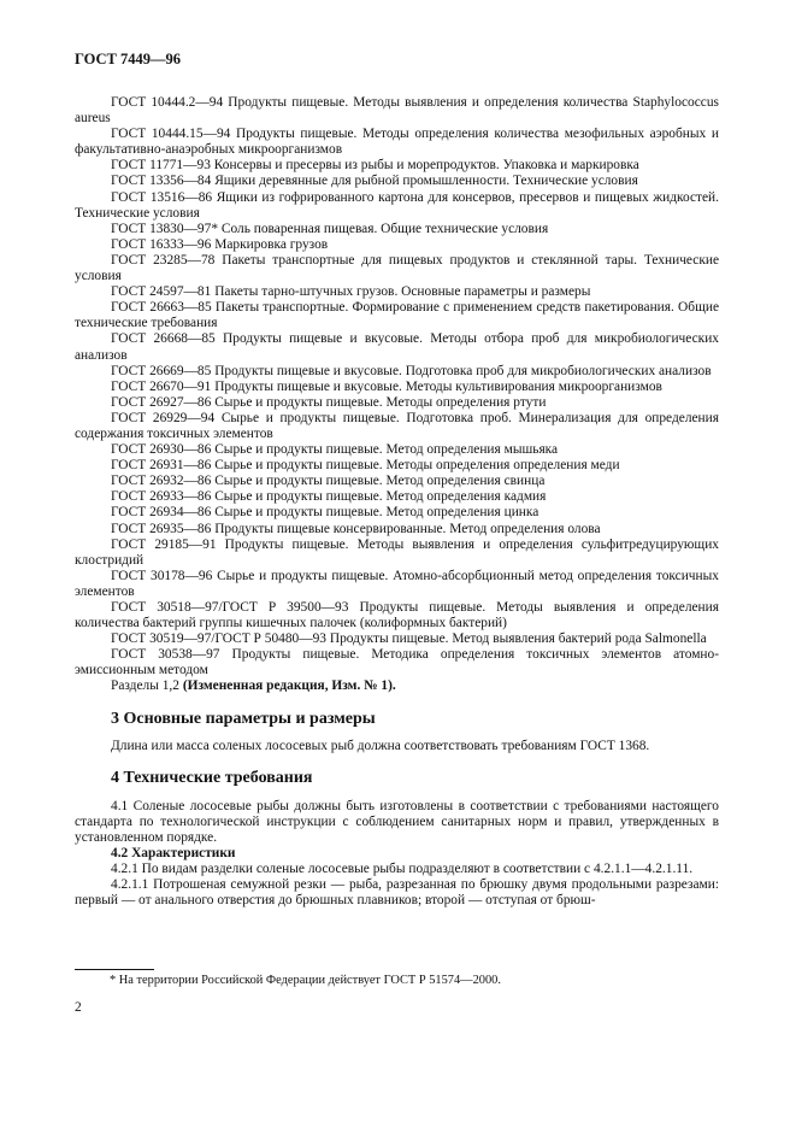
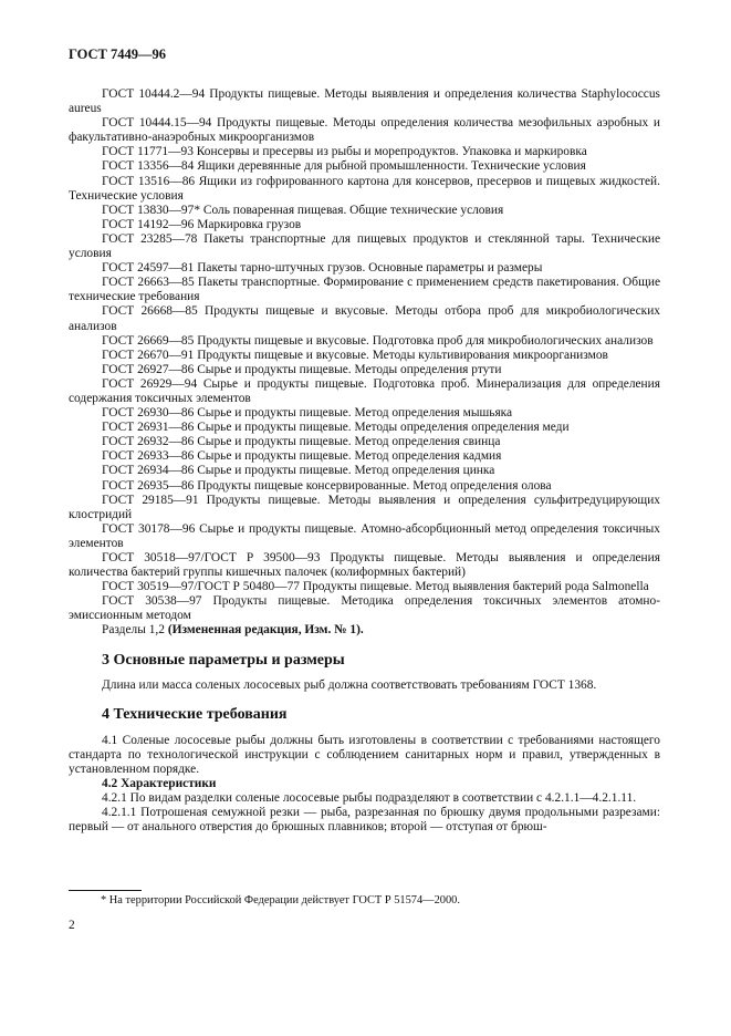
  ГОСТ 7449—96
  ГОСТ 10444.2—94 Продукты пищевые. Методы выявления и определения количества Staphylococcus aureus
  ГОСТ 10444.15—94 Продукты пищевые. Методы определения количества мезофильных аэробных и факультативно-анаэробных микроорганизмов
  ГОСТ 11771—93 Консервы и пресервы из рыбы и морепродуктов. Упаковка и маркировка
  ГОСТ 13356—84 Ящики деревянные для рыбной промышленности. Технические условия
  ГОСТ 13516—86 Ящики из гофрированного картона для консервов, пресервов и пищевых жидкостей. Технические условия
  ГОСТ 13830—97* Соль поваренная пищевая. Общие технические условия
- ГОСТ 16333—96 Маркировка грузов
+ ГОСТ 14192—96 Маркировка грузов
  ГОСТ 23285—78 Пакеты транспортные для пищевых продуктов и стеклянной тары. Технические условия
  ГОСТ 24597—81 Пакеты тарно-штучных грузов. Основные параметры и размеры
  ГОСТ 26663—85 Пакеты транспортные. Формирование с применением средств пакетирования. Общие технические требования
  ГОСТ 26668—85 Продукты пищевые и вкусовые. Методы отбора проб для микробиологических анализов
  ГОСТ 26669—85 Продукты пищевые и вкусовые. Подготовка проб для микробиологических анализов
  ГОСТ 26670—91 Продукты пищевые и вкусовые. Методы культивирования микроорганизмов
  ГОСТ 26927—86 Сырье и продукты пищевые. Методы определения ртути
  ГОСТ 26929—94 Сырье и продукты пищевые. Подготовка проб. Минерализация для определения содержания токсичных элементов
  ГОСТ 26930—86 Сырье и продукты пищевые. Метод определения мышьяка
  ГОСТ 26931—86 Сырье и продукты пищевые. Методы определения определения меди
  ГОСТ 26932—86 Сырье и продукты пищевые. Метод определения свинца
  ГОСТ 26933—86 Сырье и продукты пищевые. Метод определения кадмия
  ГОСТ 26934—86 Сырье и продукты пищевые. Метод определения цинка
  ГОСТ 26935—86 Продукты пищевые консервированные. Метод определения олова
  ГОСТ 29185—91 Продукты пищевые. Методы выявления и определения сульфитредуцирующих клостридий
  ГОСТ 30178—96 Сырье и продукты пищевые. Атомно-абсорбционный метод определения токсичных элементов
  ГОСТ 30518—97/ГОСТ Р 39500—93 Продукты пищевые. Методы выявления и определения количества бактерий группы кишечных палочек (колиформных бактерий)
- ГОСТ 30519—97/ГОСТ Р 50480—93 Продукты пищевые. Метод выявления бактерий рода Salmonella
+ ГОСТ 30519—97/ГОСТ Р 50480—77 Продукты пищевые. Метод выявления бактерий рода Salmonella
  ГОСТ 30538—97 Продукты пищевые. Методика определения токсичных элементов атомно-эмиссионным методом
  Разделы 1,2 (Измененная редакция, Изм. № 1).
  3 Основные параметры и размеры
  Длина или масса соленых лососевых рыб должна соответствовать требованиям ГОСТ 1368.
  4 Технические требования
  4.1 Соленые лососевые рыбы должны быть изготовлены в соответствии с требованиями настоящего стандарта по технологической инструкции с соблюдением санитарных норм и правил, утвержденных в установленном порядке.
  4.2 Характеристики
  4.2.1 По видам разделки соленые лососевые рыбы подразделяют в соответствии с 4.2.1.1—4.2.1.11.
  4.2.1.1 Потрошеная семужной резки — рыба, разрезанная по брюшку двумя продольными разрезами: первый — от анального отверстия до брюшных плавников; второй — отступая от брюш-
  * На территории Российской Федерации действует ГОСТ Р 51574—2000.
  2
